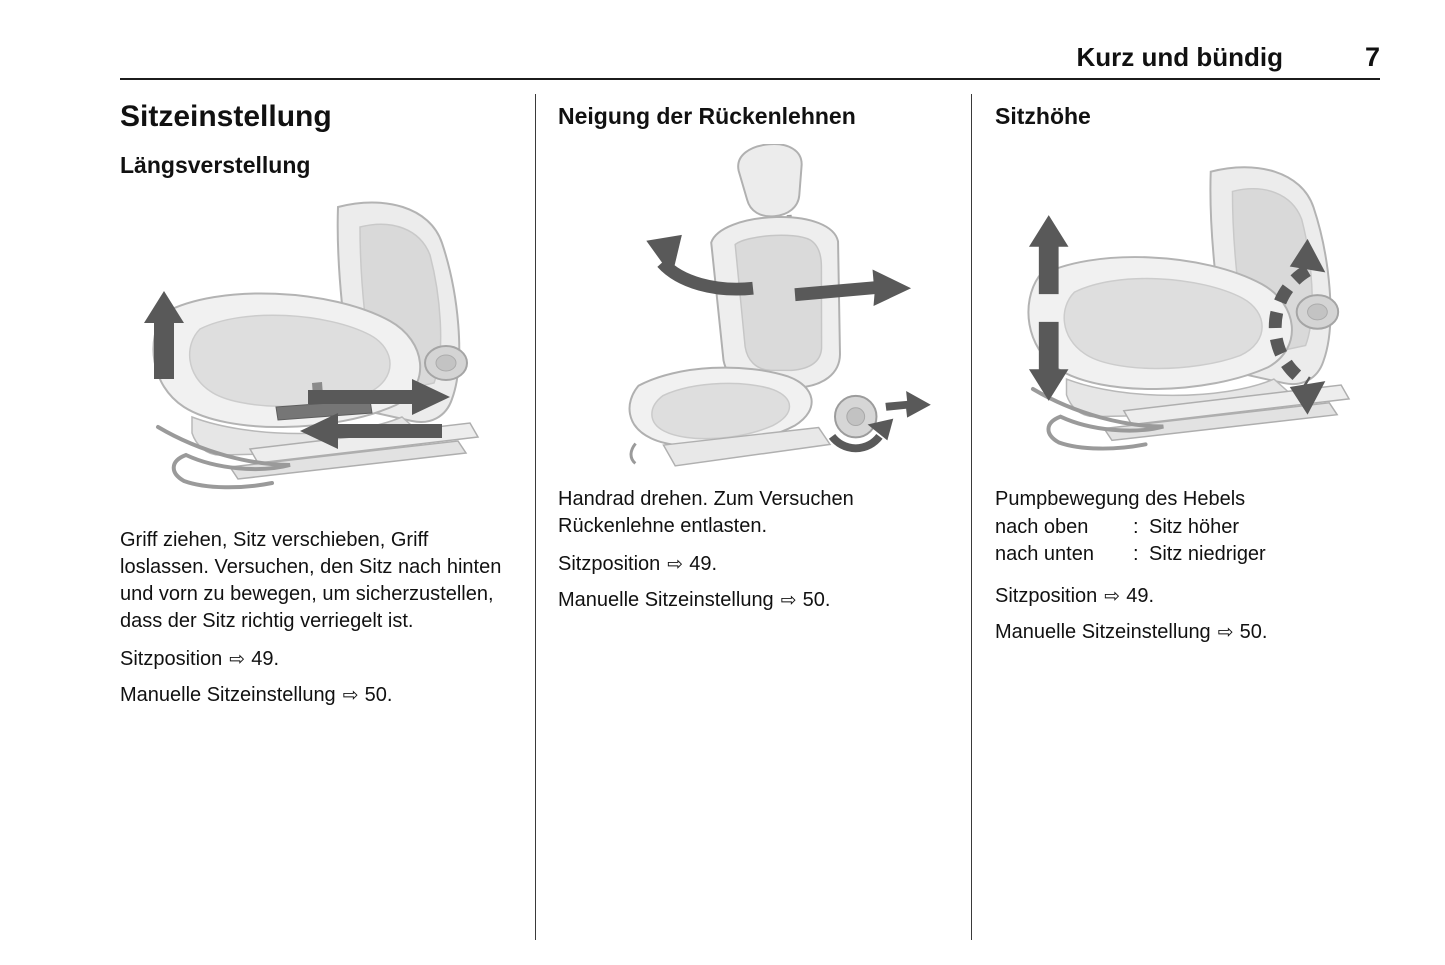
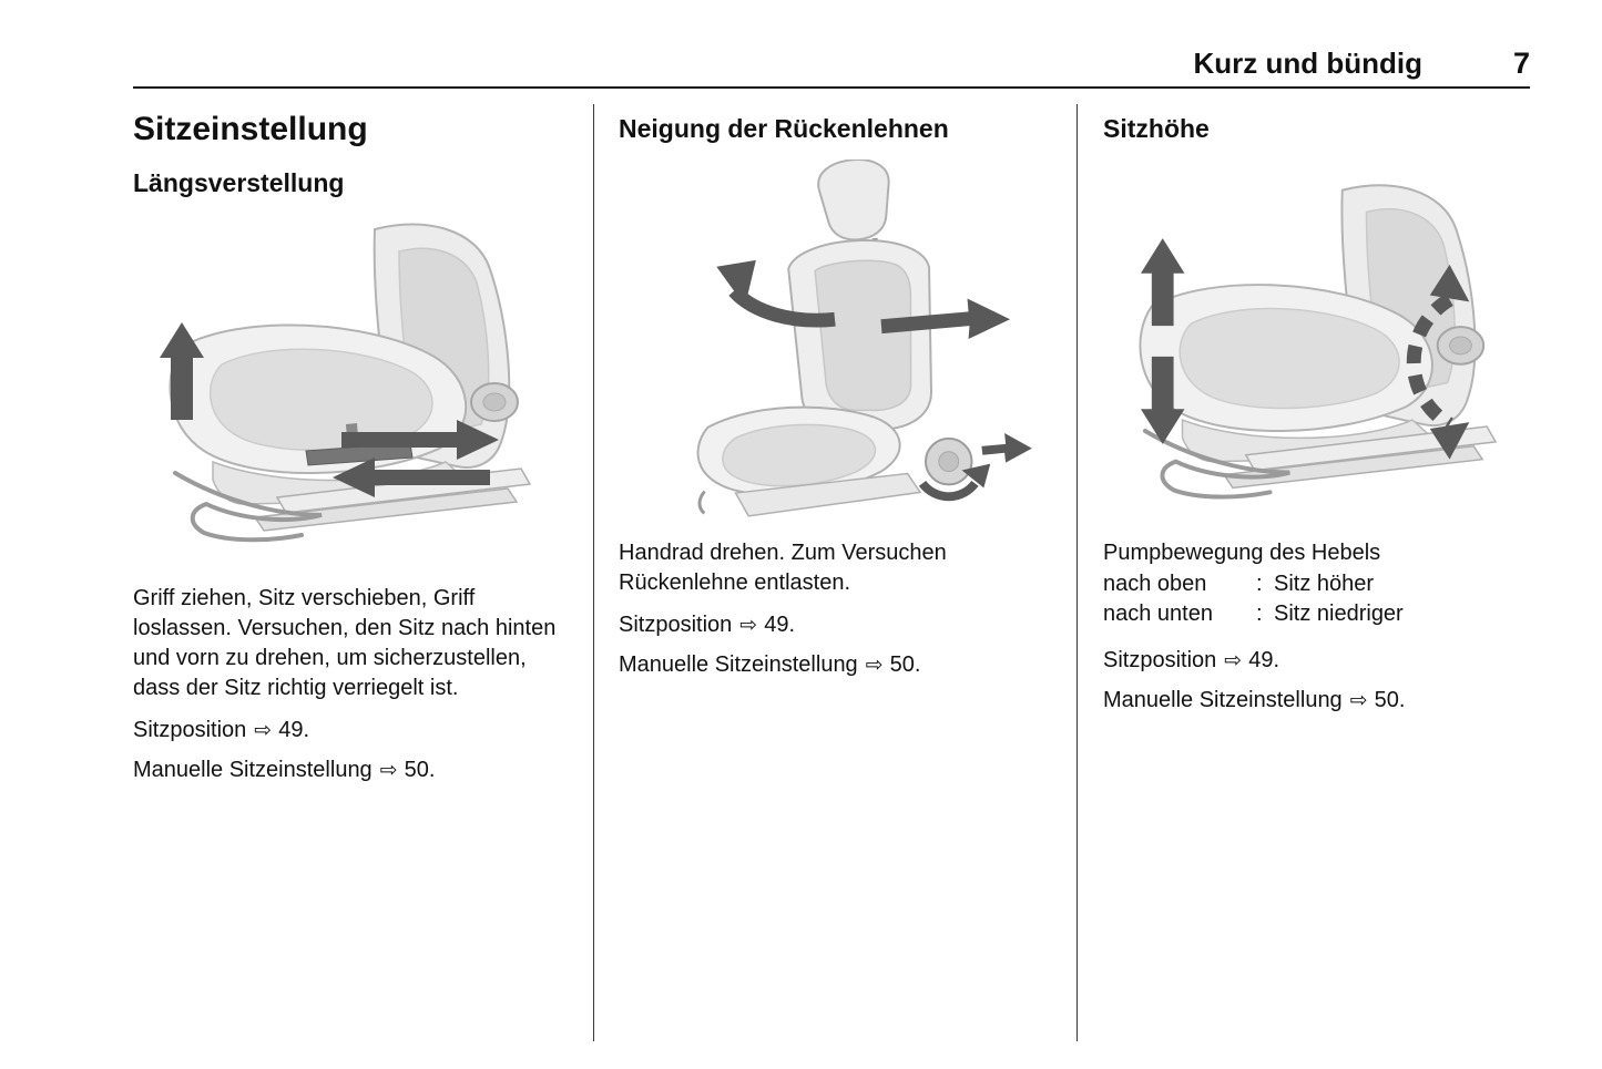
  Kurz und bündig
  7
  Sitzeinstellung
  Längsverstellung
- Griff ziehen, Sitz verschieben, Griff loslassen. Versuchen, den Sitz nach hinten und vorn zu bewegen, um sicherzustellen, dass der Sitz richtig verriegelt ist.
+ Griff ziehen, Sitz verschieben, Griff loslassen. Versuchen, den Sitz nach hinten und vorn zu drehen, um sicherzustellen, dass der Sitz richtig verriegelt ist.
  Sitzposition ⇨ 49.
  Manuelle Sitzeinstellung ⇨ 50.
  Neigung der Rückenlehnen
  Handrad drehen. Zum Versuchen Rückenlehne entlasten.
  Sitzposition ⇨ 49.
  Manuelle Sitzeinstellung ⇨ 50.
  Sitzhöhe
  Pumpbewegung des Hebels
  nach oben
  :
  Sitz höher
  nach unten
  :
  Sitz niedriger
  Sitzposition ⇨ 49.
  Manuelle Sitzeinstellung ⇨ 50.
